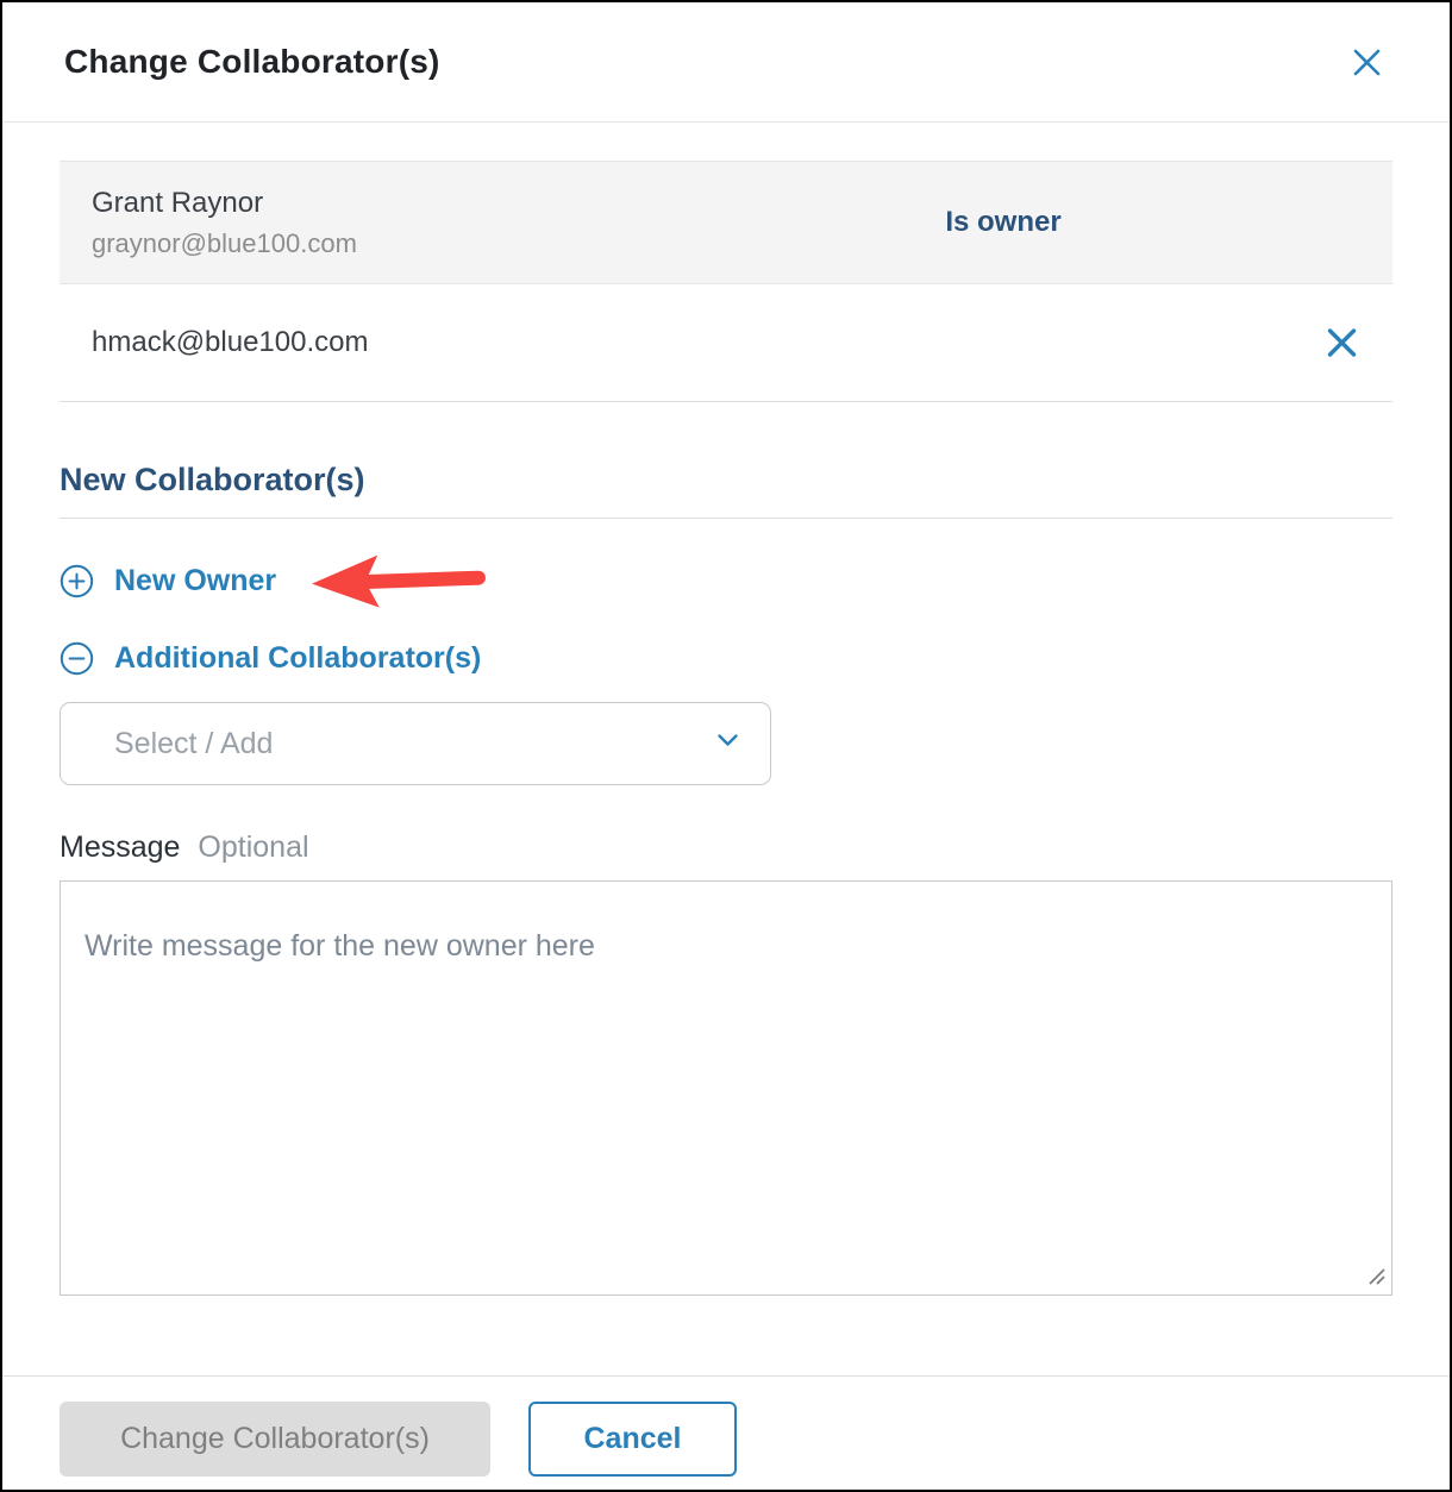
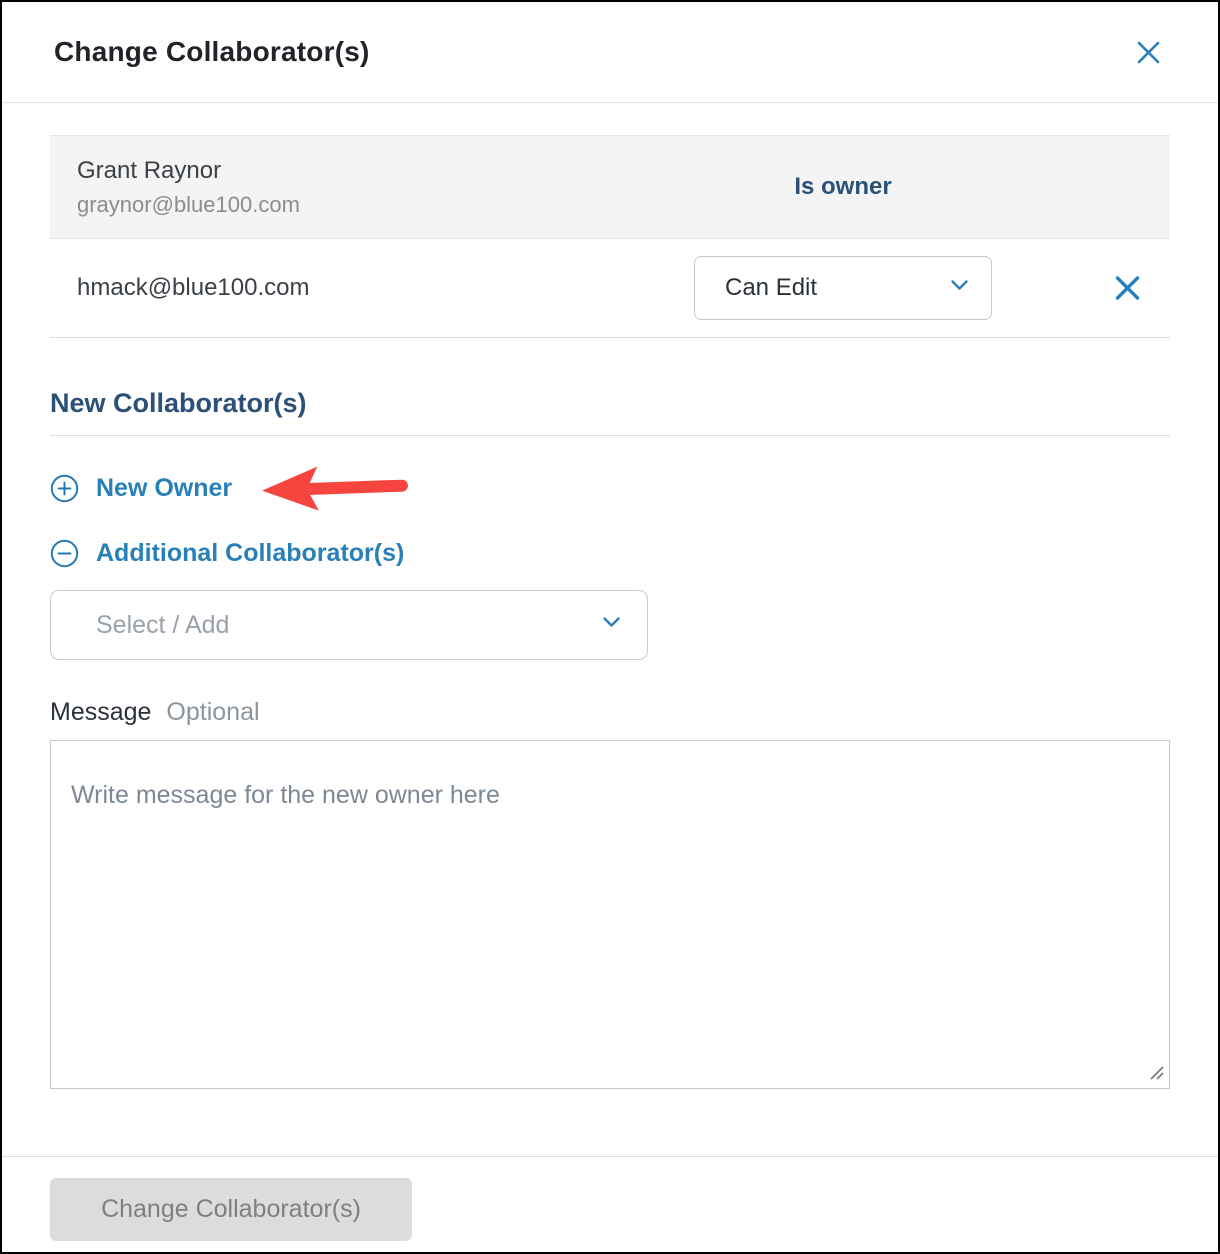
  Change Collaborator(s)
  Grant Raynor
  graynor@blue100.com
  Is owner
  hmack@blue100.com
+ Can Edit
  New Collaborator(s)
  New Owner
  Additional Collaborator(s)
  Select / Add
  Message Optional
  Write message for the new owner here
  Change Collaborator(s)
- Cancel
